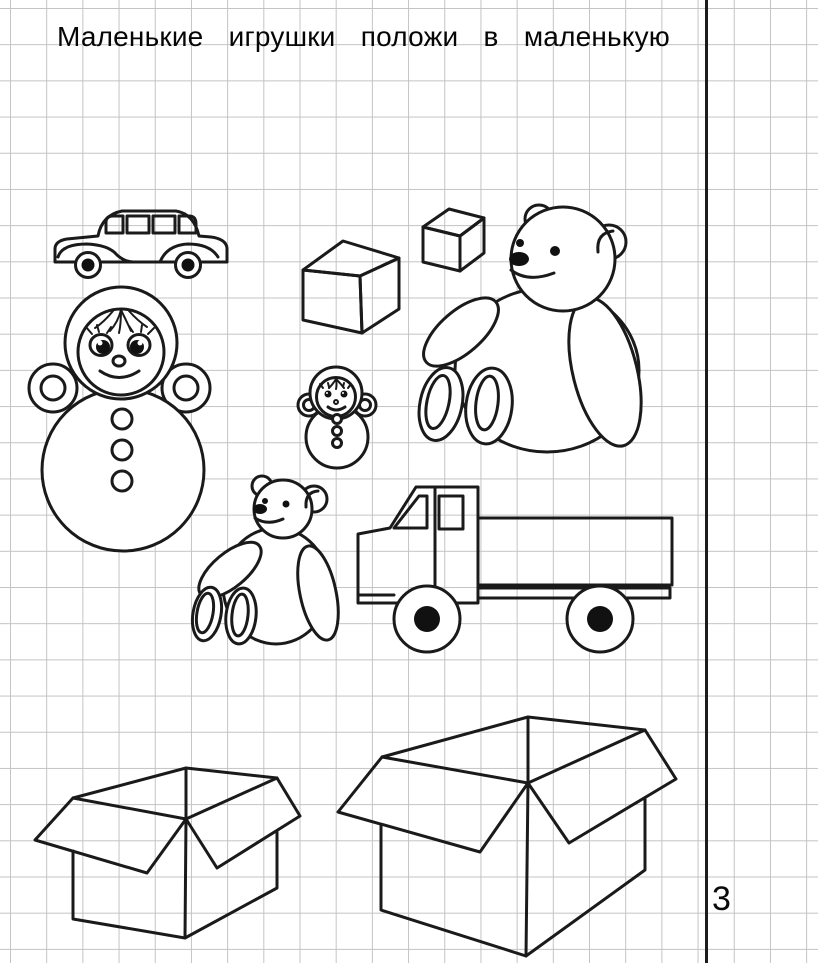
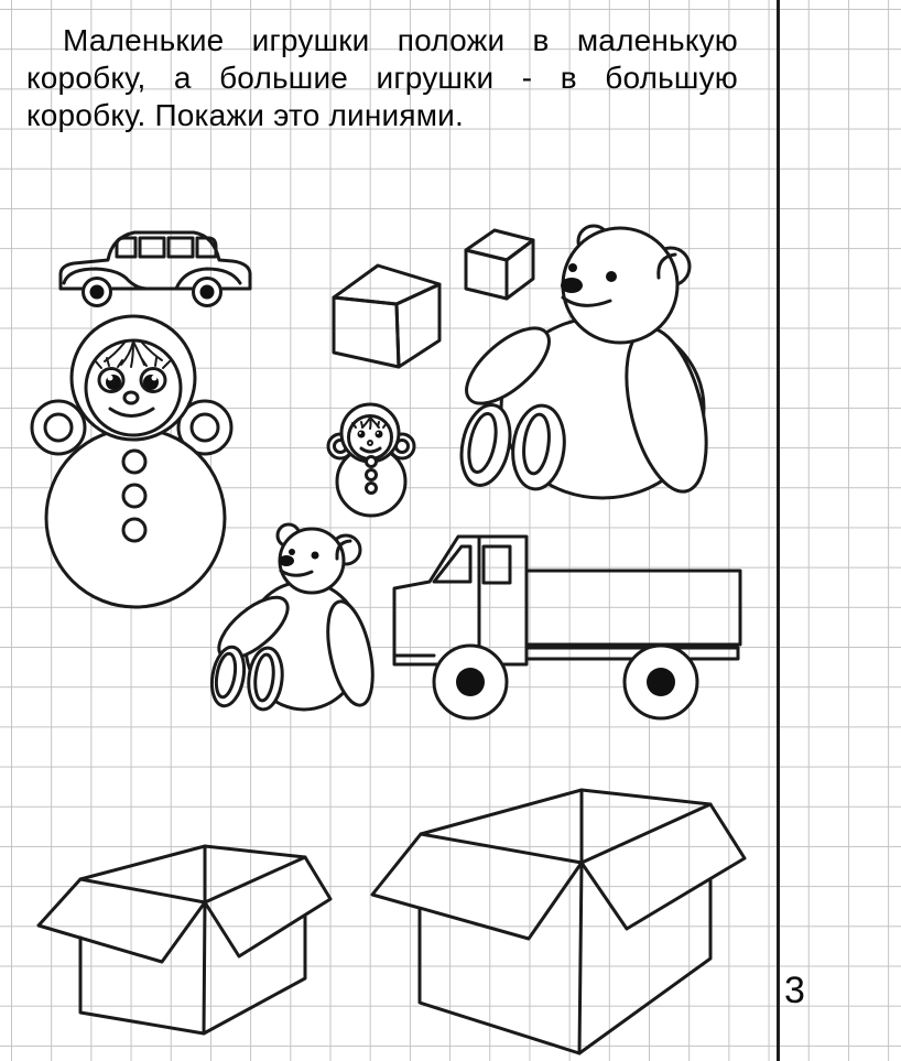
  Маленькие игрушки положи в маленькую
+ коробку, а большие игрушки - в большую
+ коробку. Покажи это линиями.
  3
